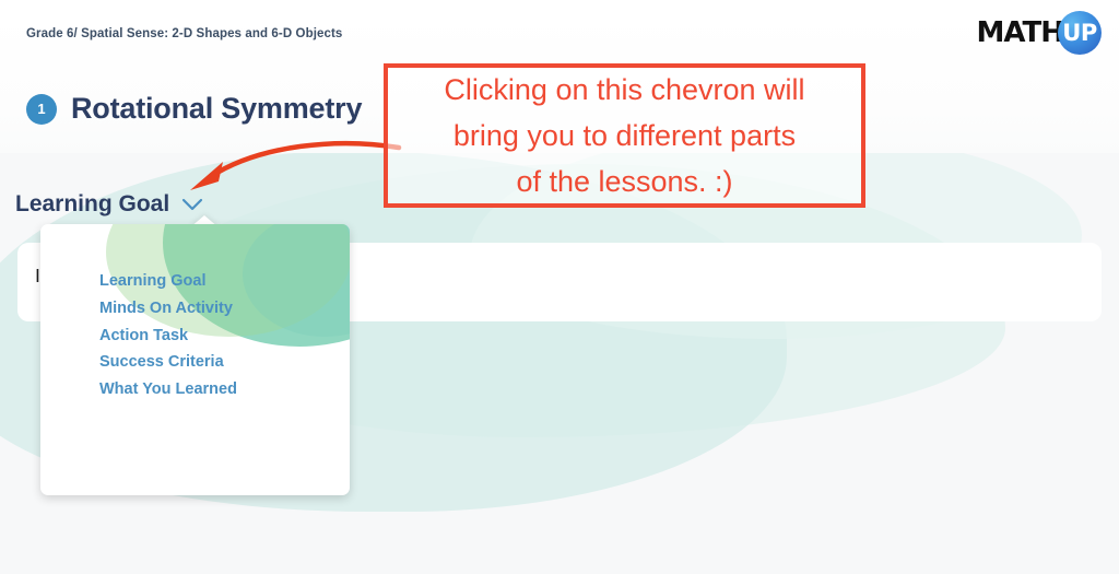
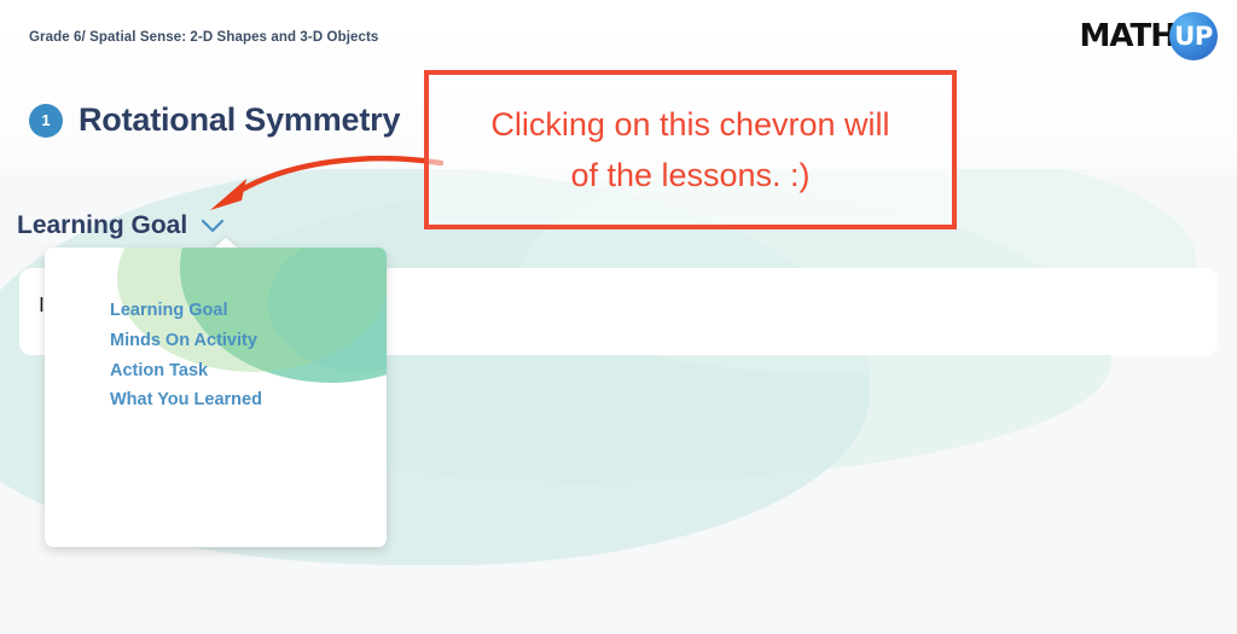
- Grade 6/ Spatial Sense: 2-D Shapes and 6-D Objects
+ Grade 6/ Spatial Sense: 2-D Shapes and 3-D Objects
  MATH
  UP
  1
  Rotational Symmetry
  Learning Goal
  Learning Goal
  Minds On Activity
  Action Task
- Success Criteria
  What You Learned
  Clicking on this chevron will
- bring you to different parts
  of the lessons. :)
